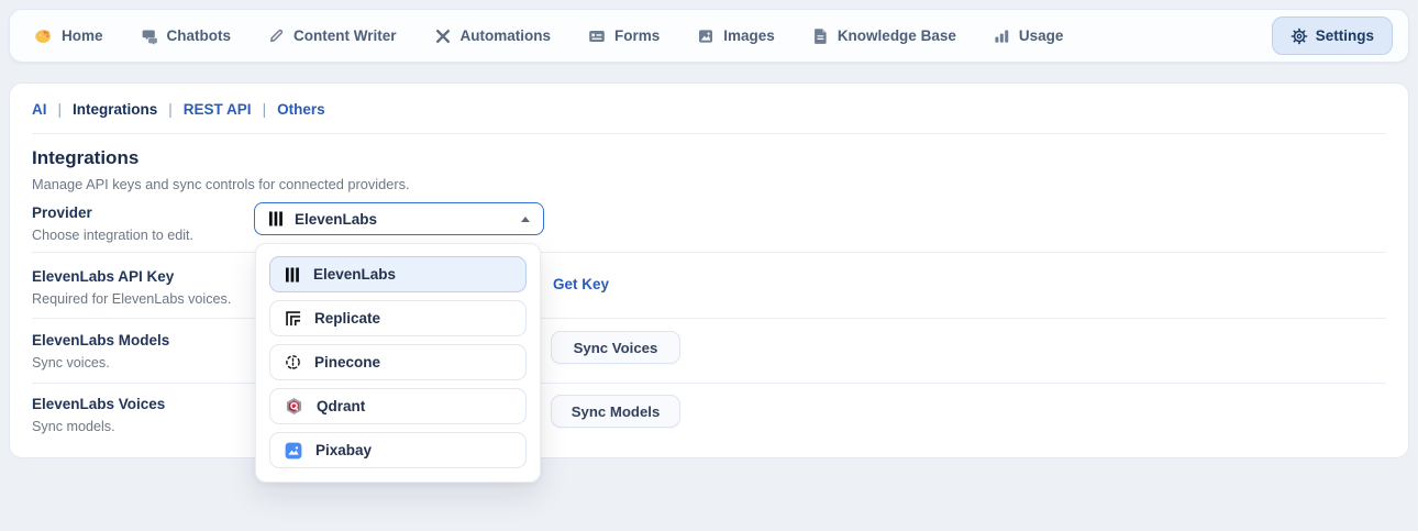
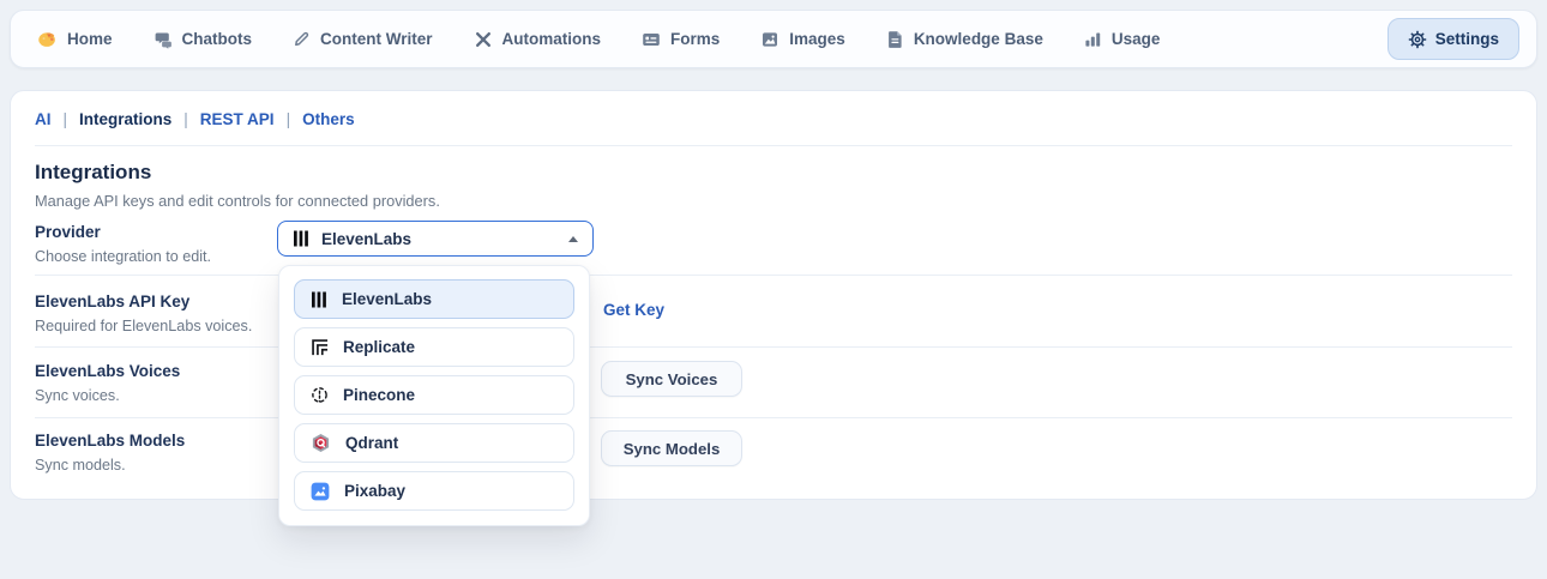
  Home
  Chatbots
  Content Writer
  Automations
  Forms
  Images
  Knowledge Base
  Usage
  Settings
  AI
  |
  Integrations
  |
  REST API
  |
  Others
  Integrations
- Manage API keys and sync controls for connected providers.
+ Manage API keys and edit controls for connected providers.
  Provider
  Choose integration to edit.
  ElevenLabs
  ElevenLabs API Key
  Required for ElevenLabs voices.
  Get Key
- ElevenLabs Models
+ ElevenLabs Voices
  Sync voices.
  Sync Voices
- ElevenLabs Voices
+ ElevenLabs Models
  Sync models.
  Sync Models
  ElevenLabs
  Replicate
  Pinecone
  Qdrant
  Pixabay
